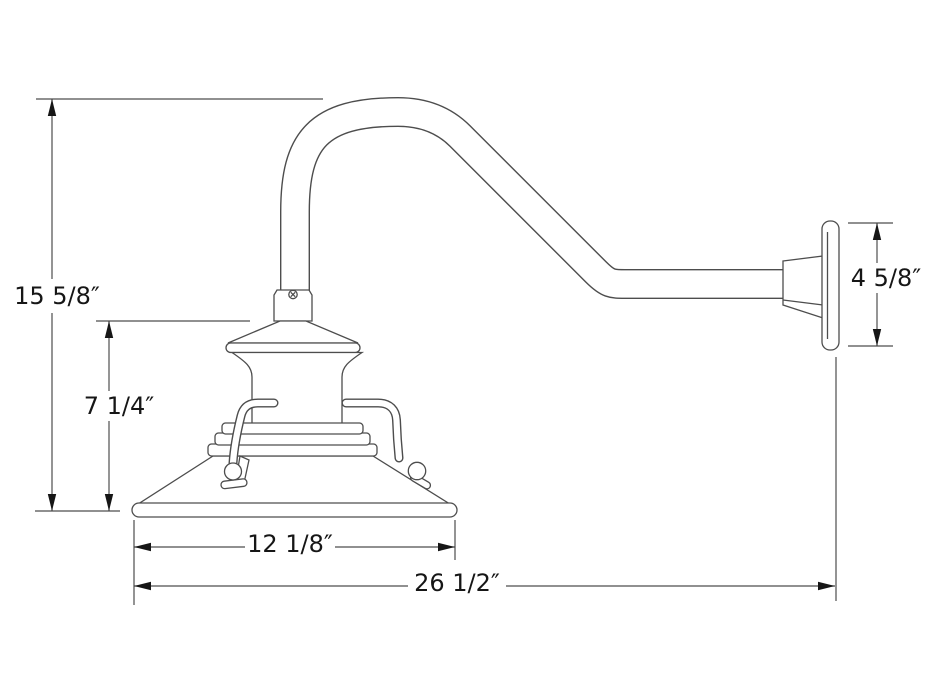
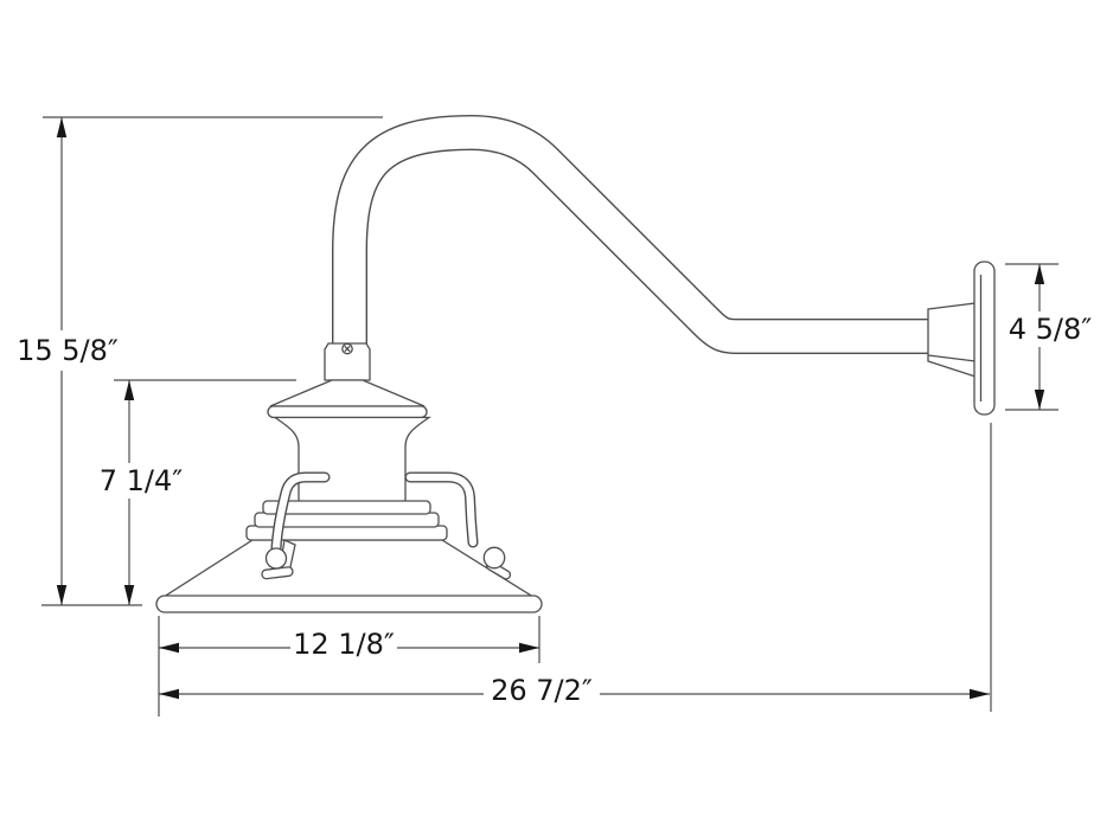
  15 5/8″
  7 1/4″
  4 5/8″
  12 1/8″
- 26 1/2″
+ 26 7/2″
